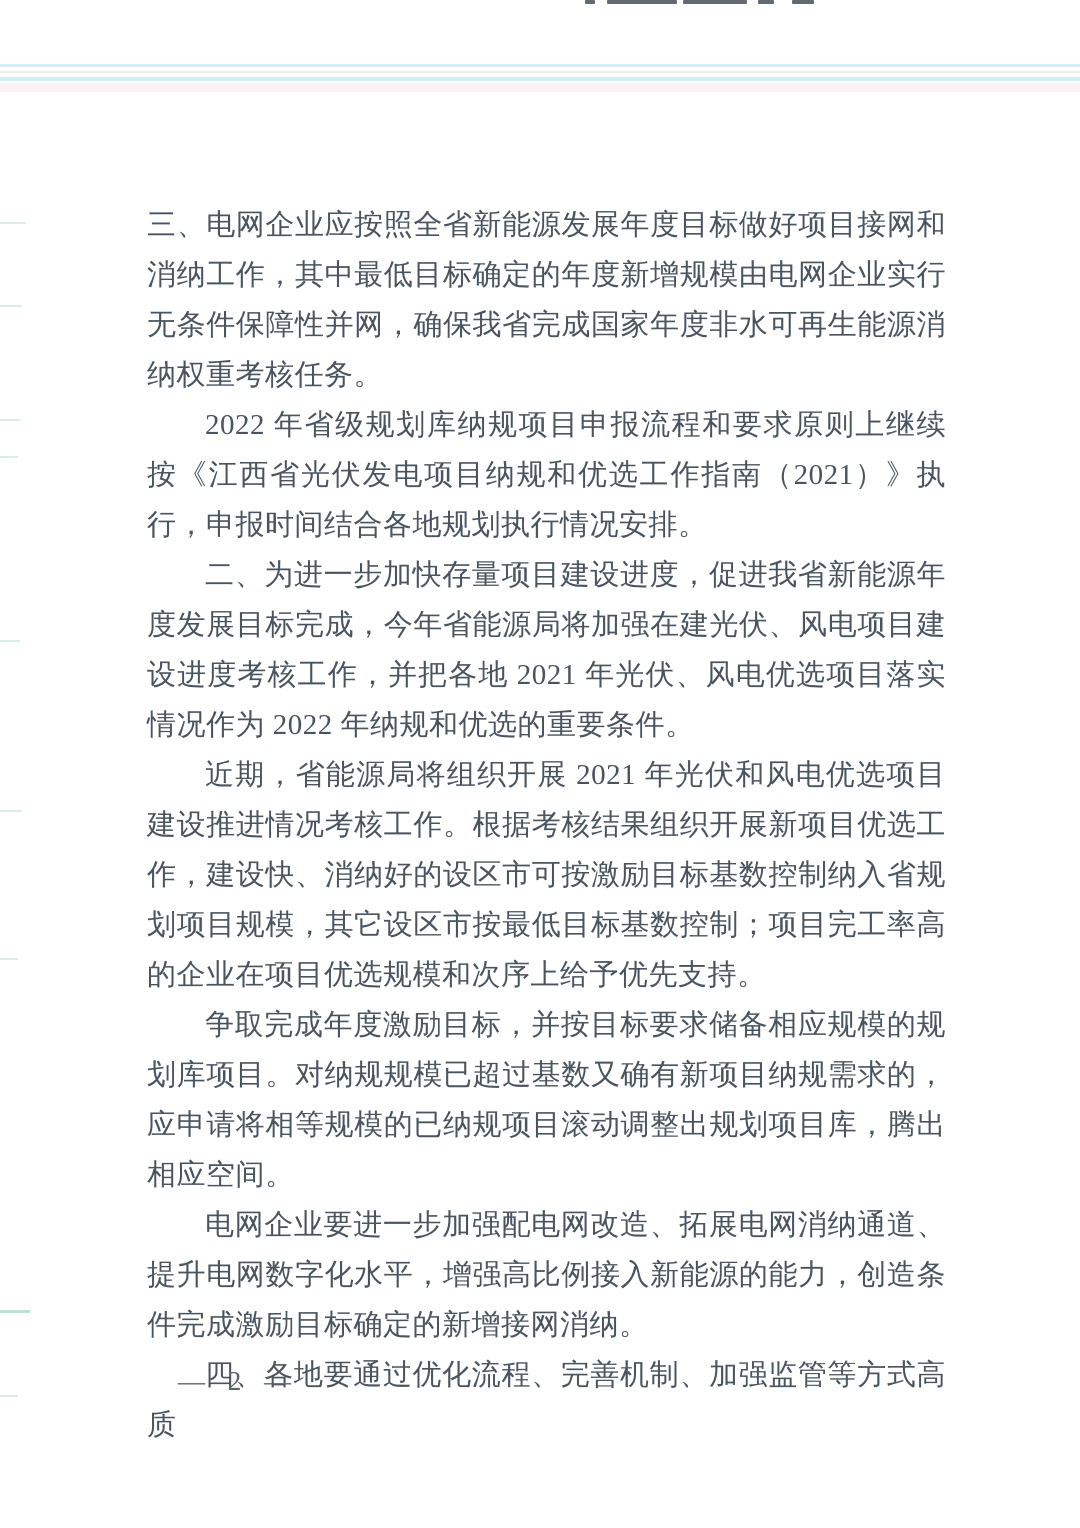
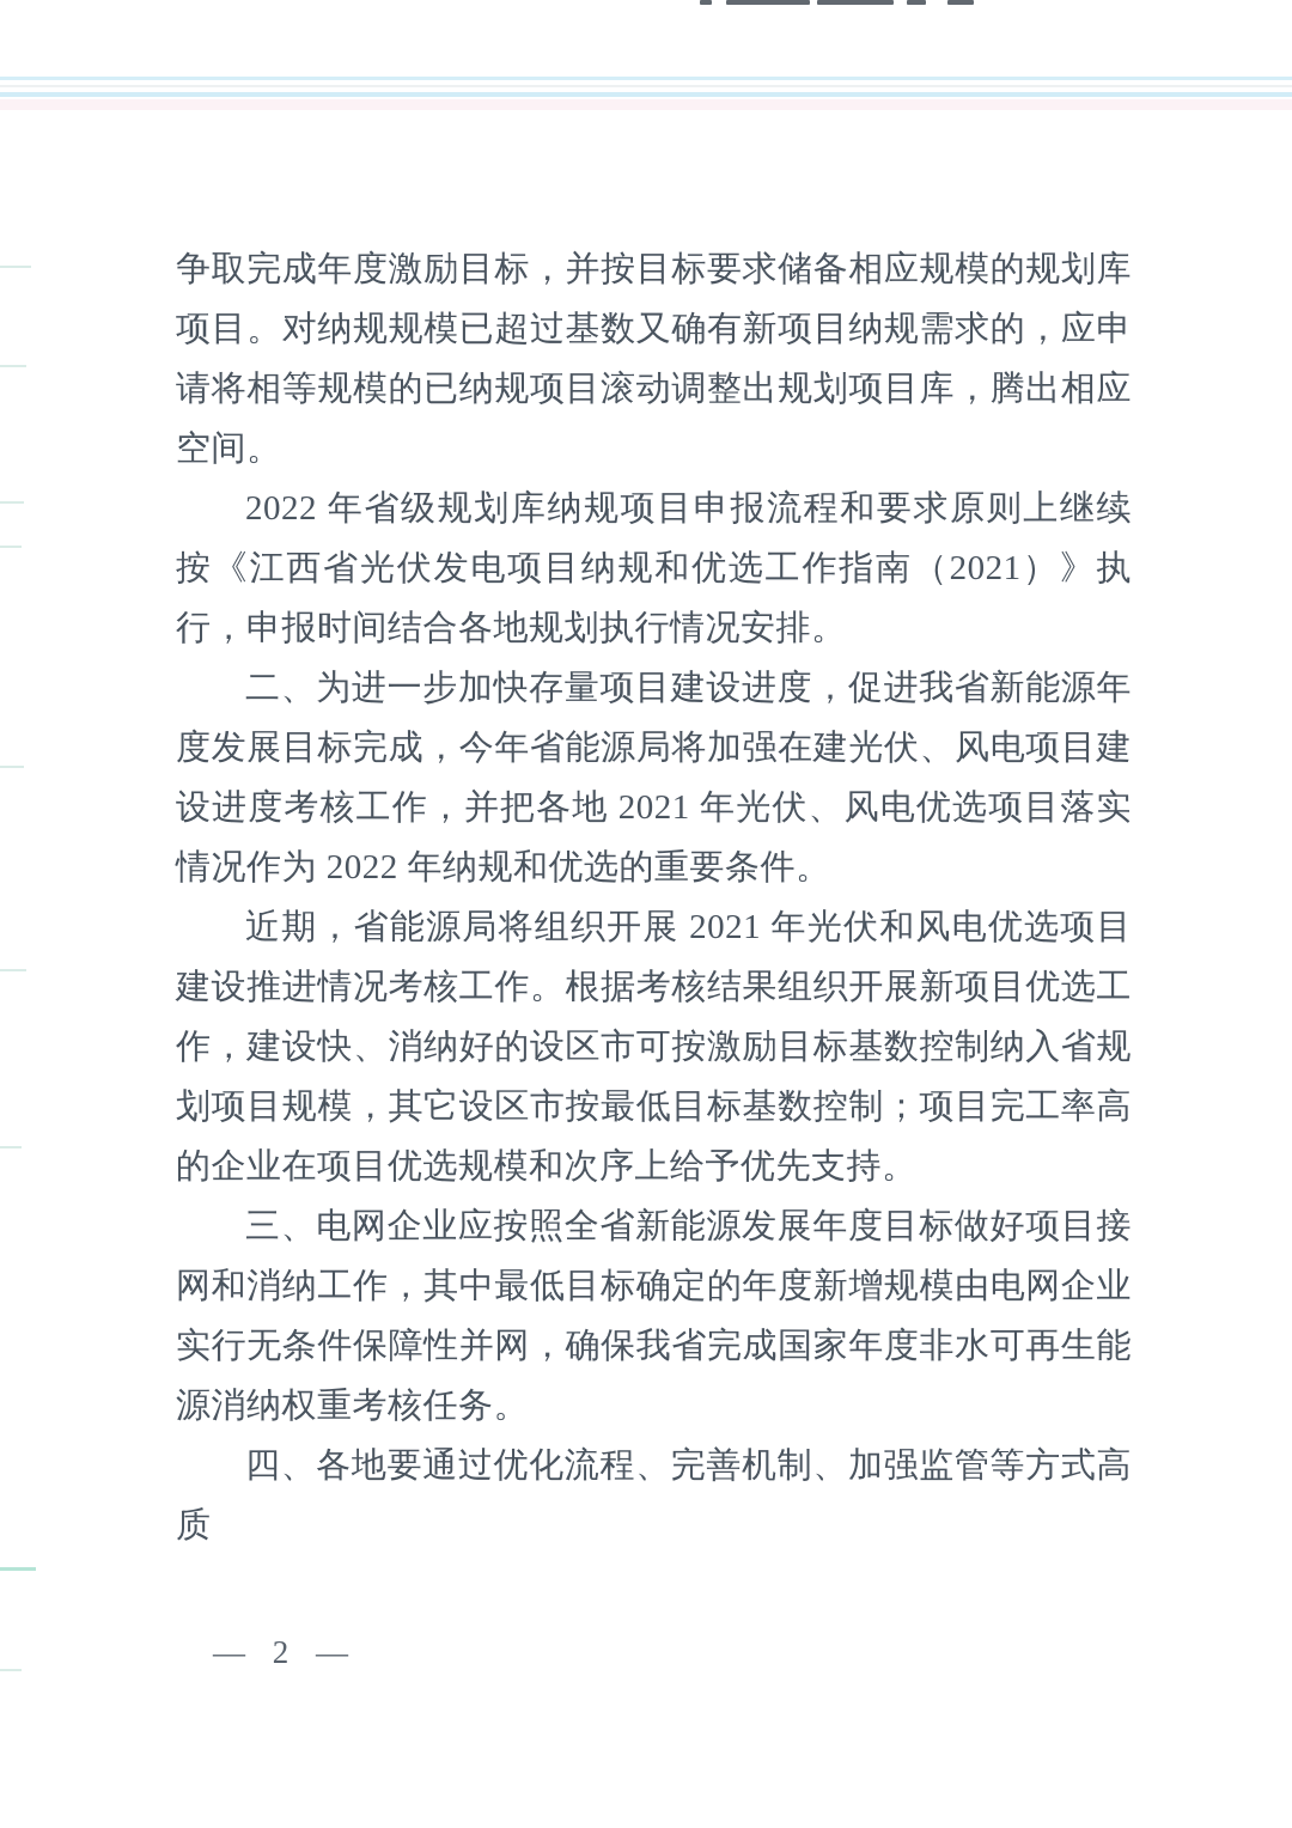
- 三、电网企业应按照全省新能源发展年度目标做好项目接网和消纳工作，其中最低目标确定的年度新增规模由电网企业实行无条件保障性并网，确保我省完成国家年度非水可再生能源消纳权重考核任务。
+ 争取完成年度激励目标，并按目标要求储备相应规模的规划库项目。对纳规规模已超过基数又确有新项目纳规需求的，应申请将相等规模的已纳规项目滚动调整出规划项目库，腾出相应空间。
  2022 年省级规划库纳规项目申报流程和要求原则上继续按《江西省光伏发电项目纳规和优选工作指南（2021）》执行，申报时间结合各地规划执行情况安排。
  二、为进一步加快存量项目建设进度，促进我省新能源年度发展目标完成，今年省能源局将加强在建光伏、风电项目建设进度考核工作，并把各地 2021 年光伏、风电优选项目落实情况作为 2022 年纳规和优选的重要条件。
  近期，省能源局将组织开展 2021 年光伏和风电优选项目建设推进情况考核工作。根据考核结果组织开展新项目优选工作，建设快、消纳好的设区市可按激励目标基数控制纳入省规划项目规模，其它设区市按最低目标基数控制；项目完工率高的企业在项目优选规模和次序上给予优先支持。
- 争取完成年度激励目标，并按目标要求储备相应规模的规划库项目。对纳规规模已超过基数又确有新项目纳规需求的，应申请将相等规模的已纳规项目滚动调整出规划项目库，腾出相应空间。
+ 三、电网企业应按照全省新能源发展年度目标做好项目接网和消纳工作，其中最低目标确定的年度新增规模由电网企业实行无条件保障性并网，确保我省完成国家年度非水可再生能源消纳权重考核任务。
- 电网企业要进一步加强配电网改造、拓展电网消纳通道、提升电网数字化水平，增强高比例接入新能源的能力，创造条件完成激励目标确定的新增接网消纳。
  四、各地要通过优化流程、完善机制、加强监管等方式高质
  — 2 —
